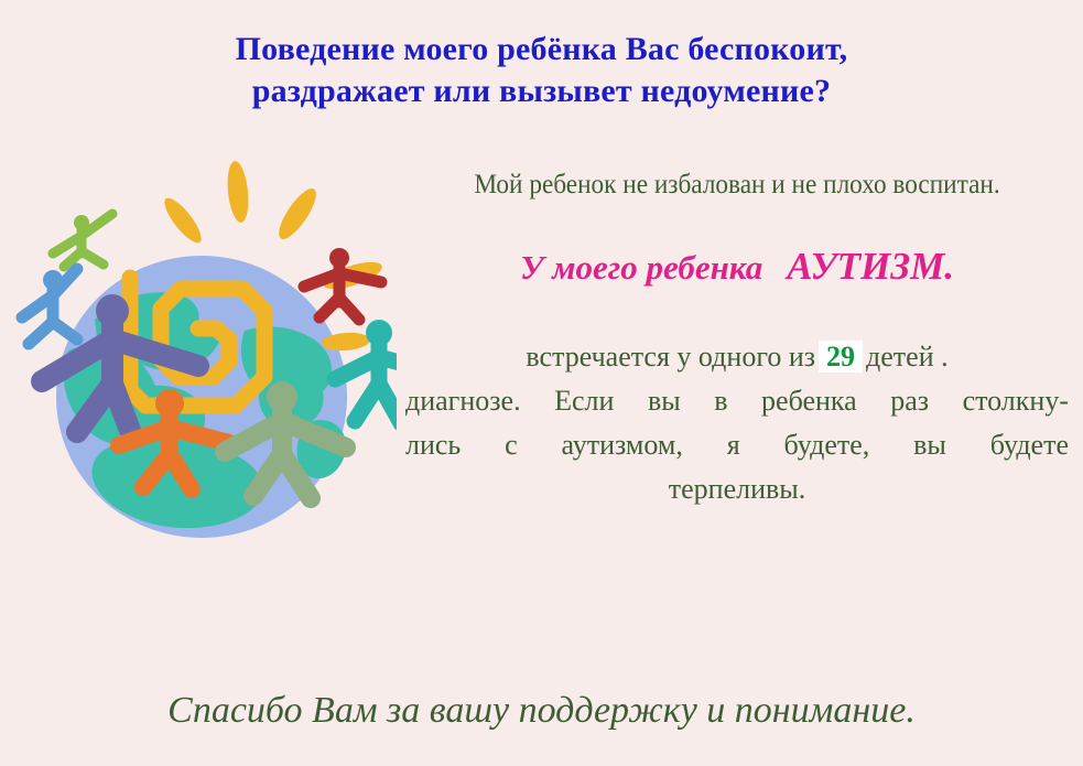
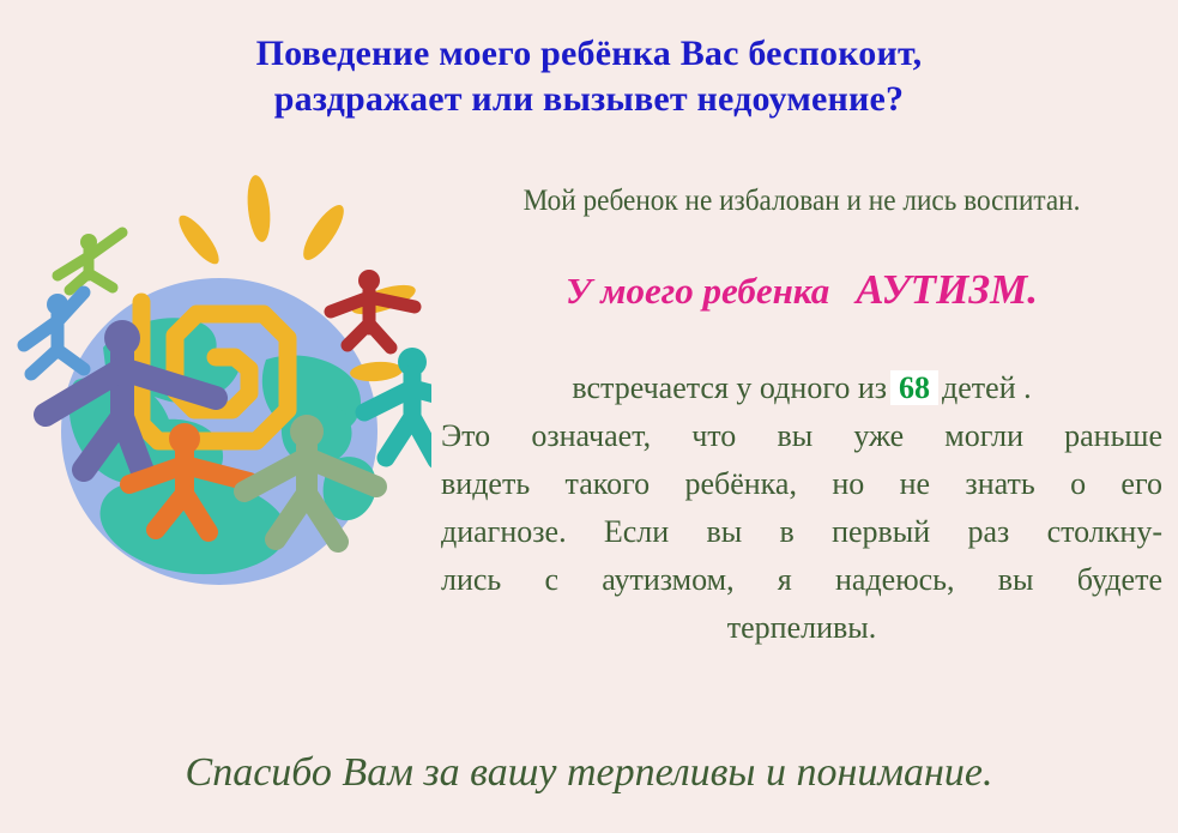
  Поведение моего ребёнка Вас беспокоит,
  раздражает или вызывет недоумение?
- Мой ребенок не избалован и не плохо воспитан.
+ Мой ребенок не избалован и не лись воспитан.
  У моего ребенка АУТИЗМ.
- встречается у одного из 29 детей .
+ встречается у одного из 68 детей .
+ Это означает, что вы уже могли раньше
+ видеть такого ребёнка, но не знать о его
- диагнозе. Если вы в ребенка раз столкну-
+ диагнозе. Если вы в первый раз столкну-
- лись с аутизмом, я будете, вы будете
+ лись с аутизмом, я надеюсь, вы будете
  терпеливы.
- Спасибо Вам за вашу поддержку и понимание.
+ Спасибо Вам за вашу терпеливы и понимание.
